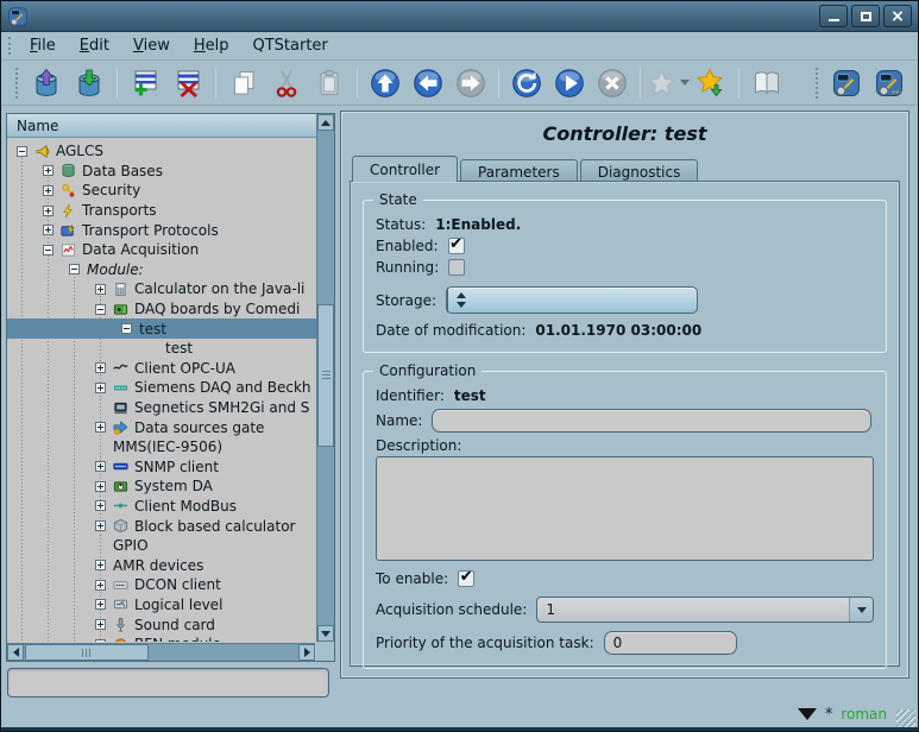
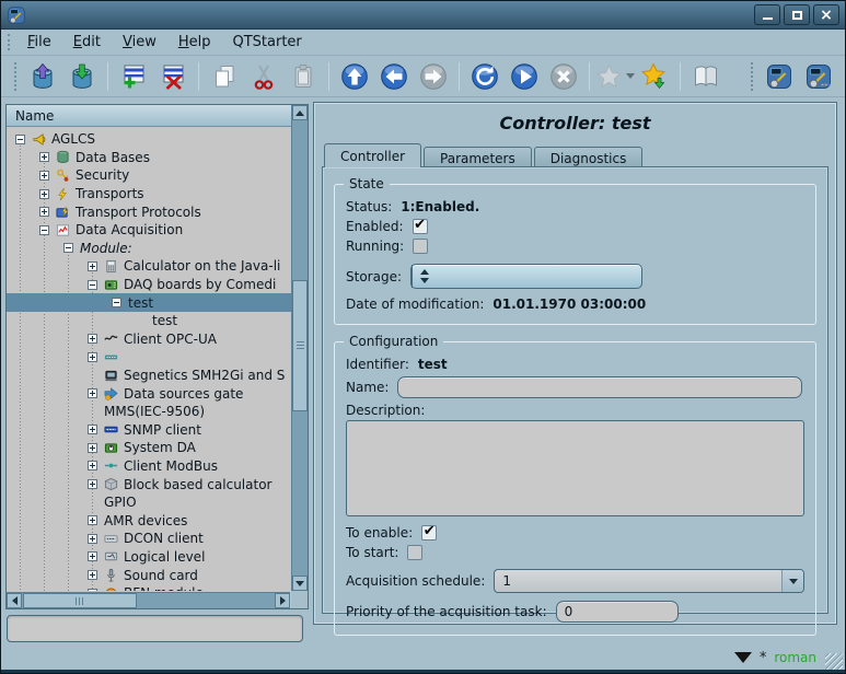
  ×
  File
  Edit
  View
  Help
  QTStarter
  Name
  AGLCS
  Data Bases
  Security
  Transports
  Transport Protocols
  Data Acquisition
  Module:
  Calculator on the Java-li
  DAQ boards by Comedi
  test
  test
  Client OPC-UA
- Siemens DAQ and Beckh
  Segnetics SMH2Gi and S
  Data sources gate
  MMS(IEC-9506)
  SNMP client
  System DA
  Client ModBus
  Block based calculator
  GPIO
  AMR devices
  DCON client
  Logical level
  Sound card
  Controller: test
  Controller
  Parameters
  Diagnostics
  State
  Status:
  1:Enabled.
  Enabled:
  Running:
  Storage:
  Date of modification:
  01.01.1970 03:00:00
  Configuration
  Identifier:
  test
  Name:
  Description:
  To enable:
+ To start:
  Acquisition schedule:
  1
  Priority of the acquisition task:
  0
  *
  roman
